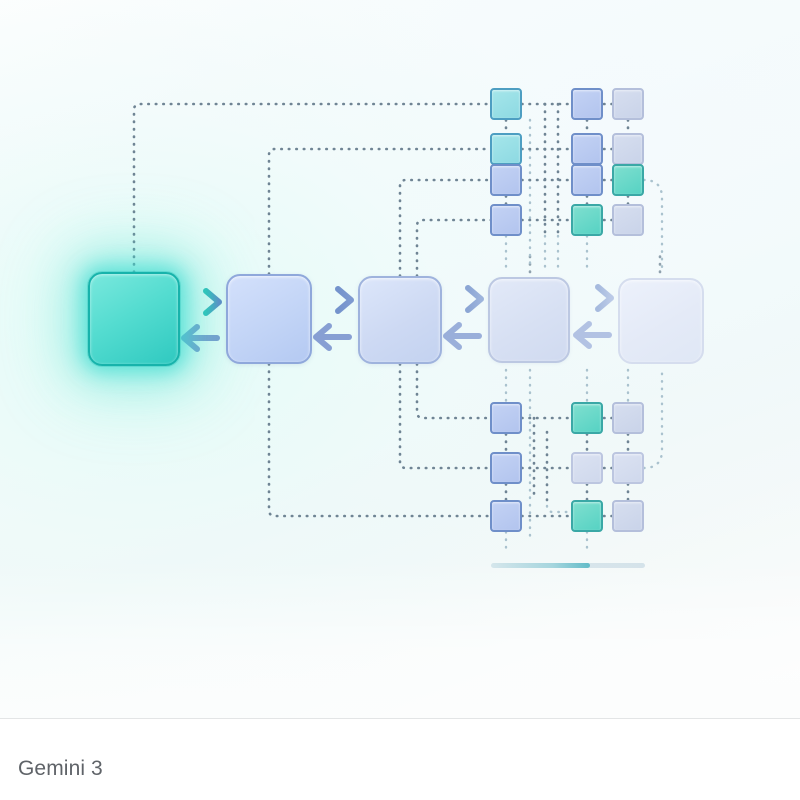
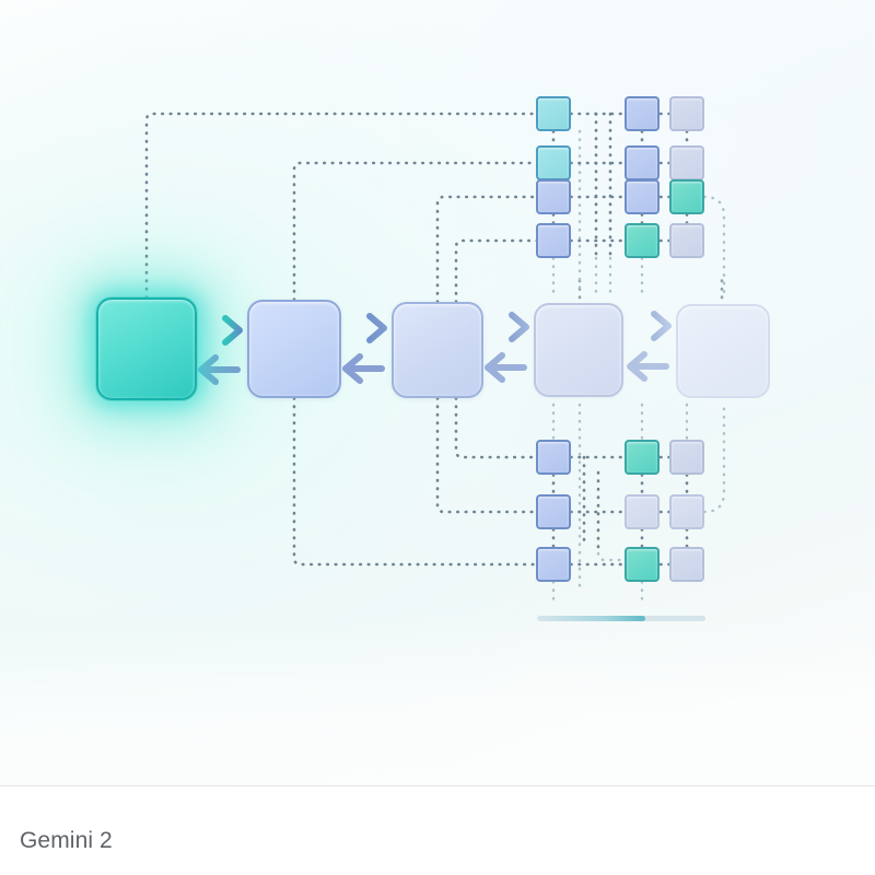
- Gemini 3
+ Gemini 2
